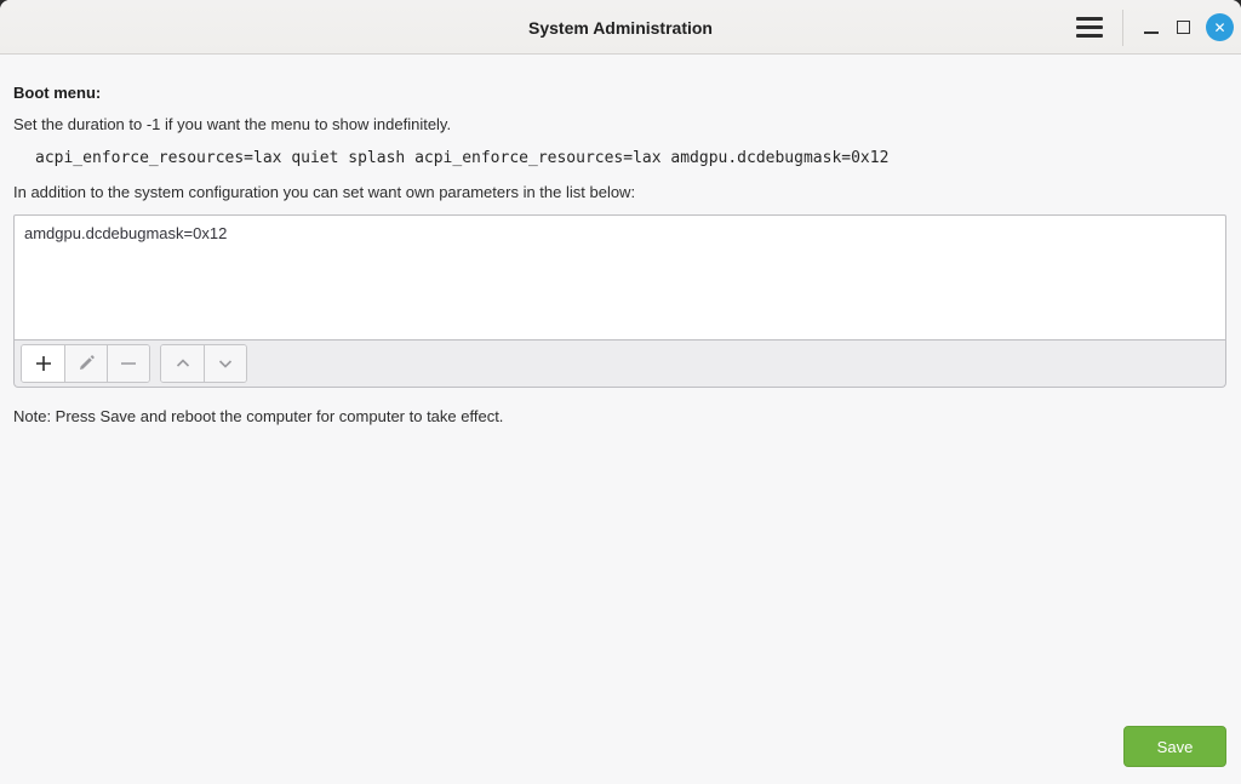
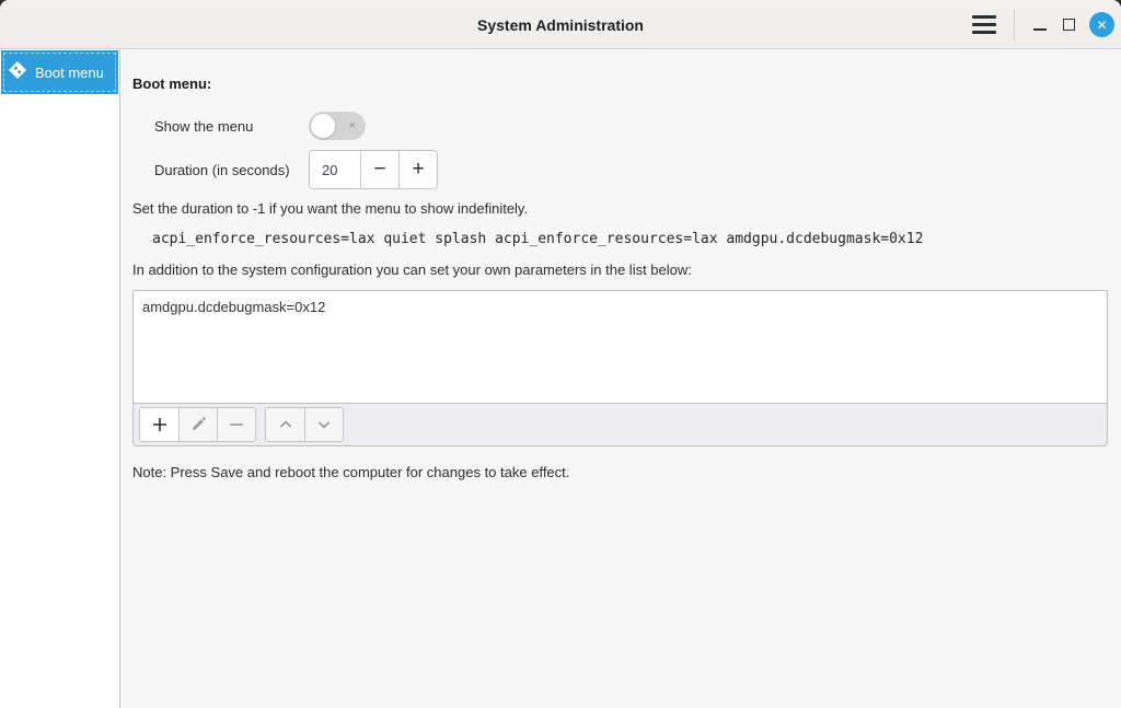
  System Administration
  ✕
+ Boot menu
  Boot menu:
+ Show the menu
+ ×
+ Duration (in seconds)
+ 20
+ −
+ +
  Set the duration to -1 if you want the menu to show indefinitely.
  acpi_enforce_resources=lax quiet splash acpi_enforce_resources=lax amdgpu.dcdebugmask=0x12
- In addition to the system configuration you can set want own parameters in the list below:
+ In addition to the system configuration you can set your own parameters in the list below:
  amdgpu.dcdebugmask=0x12
- Note: Press Save and reboot the computer for computer to take effect.
+ Note: Press Save and reboot the computer for changes to take effect.
- Save
